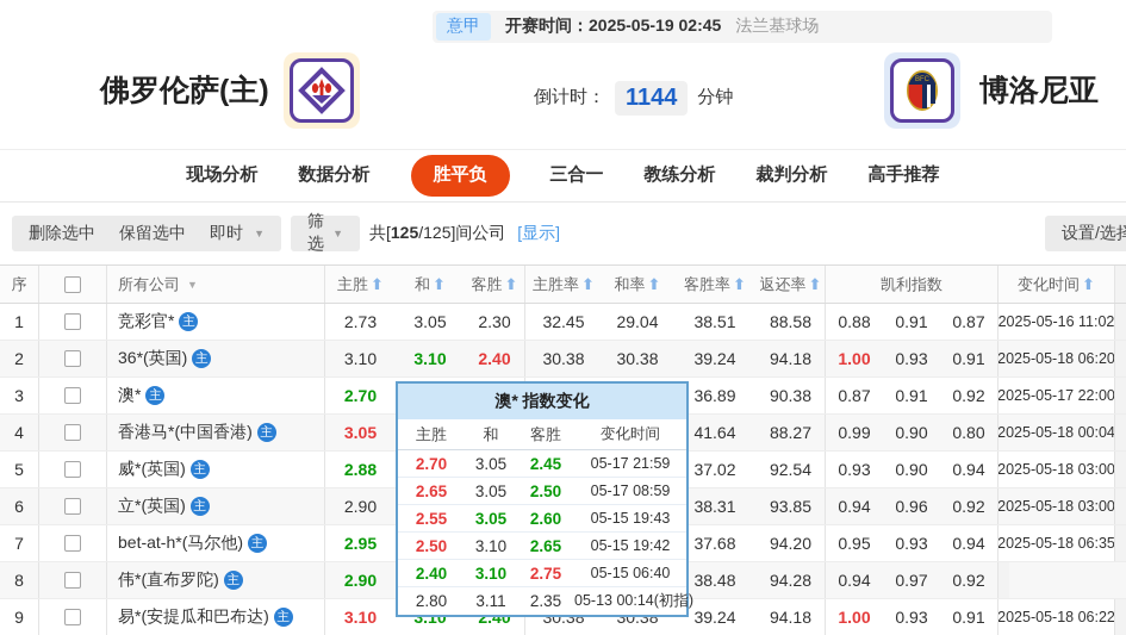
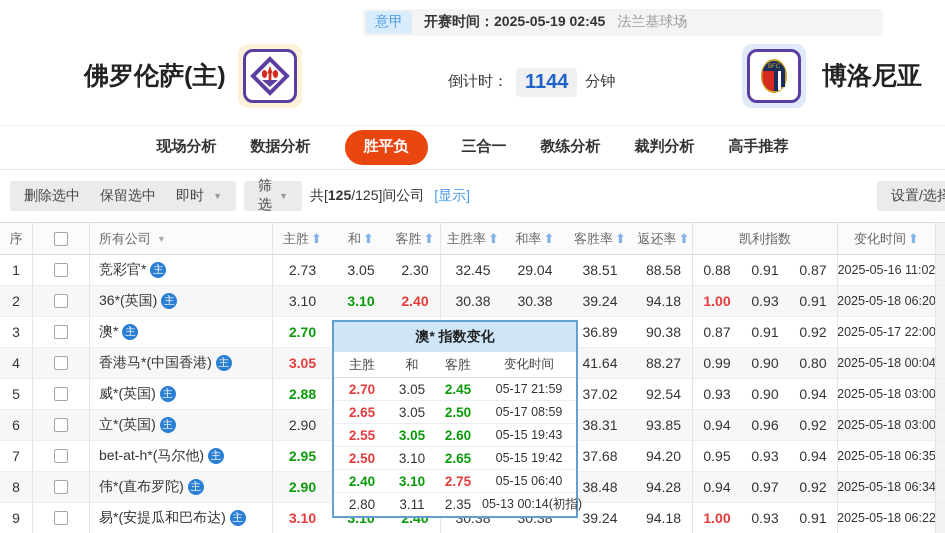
  意甲
  开赛时间：2025-05-19 02:45
  法兰基球场
  佛罗伦萨(主)
  倒计时：
  1144
  分钟
  博洛尼亚
  现场分析
  数据分析
  胜平负
  三合一
  教练分析
  裁判分析
  高手推荐
  删除选中
  保留选中
  即时
  ▼
  筛选
  ▼
  共[125/125]间公司 [显示]
  设置/选择
  序
  所有公司
  ▼
  主胜
  ⬆
  和
  ⬆
  客胜
  ⬆
  主胜率
  ⬆
  和率
  ⬆
  客胜率
  ⬆
  返还率
  ⬆
  凯利指数
  变化时间
  ⬆
  1
  竞彩官*
  主
  2.73
  3.05
  2.30
  32.45
  29.04
  38.51
  88.58
  0.88
  0.91
  0.87
  2025-05-16 11:02
  2
  36*(英国)
  主
  3.10
  3.10
  2.40
  30.38
  30.38
  39.24
  94.18
  1.00
  0.93
  0.91
  2025-05-18 06:20
  3
  澳*
  主
  2.70
  36.89
  90.38
  0.87
  0.91
  0.92
  2025-05-17 22:00
  4
  香港马*(中国香港)
  主
  3.05
  41.64
  88.27
  0.99
  0.90
  0.80
  2025-05-18 00:04
  5
  威*(英国)
  主
  2.88
  37.02
  92.54
  0.93
  0.90
  0.94
  2025-05-18 03:00
  6
  立*(英国)
  主
  2.90
  38.31
  93.85
  0.94
  0.96
  0.92
  2025-05-18 03:00
  7
  bet-at-h*(马尔他)
  主
  2.95
  37.68
  94.20
  0.95
  0.93
  0.94
  2025-05-18 06:35
  8
  伟*(直布罗陀)
  主
  2.90
  38.48
  94.28
  0.94
  0.97
  0.92
+ 2025-05-18 06:34
  9
  易*(安提瓜和巴布达)
  主
  3.10
  3.10
  2.40
  30.38
  30.38
  39.24
  94.18
  1.00
  0.93
  0.91
  2025-05-18 06:22
  澳* 指数变化
  主胜
  和
  客胜
  变化时间
  2.70
  3.05
  2.45
  05-17 21:59
  2.65
  3.05
  2.50
  05-17 08:59
  2.55
  3.05
  2.60
  05-15 19:43
  2.50
  3.10
  2.65
  05-15 19:42
  2.40
  3.10
  2.75
  05-15 06:40
  2.80
  3.11
  2.35
  05-13 00:14(初指)
